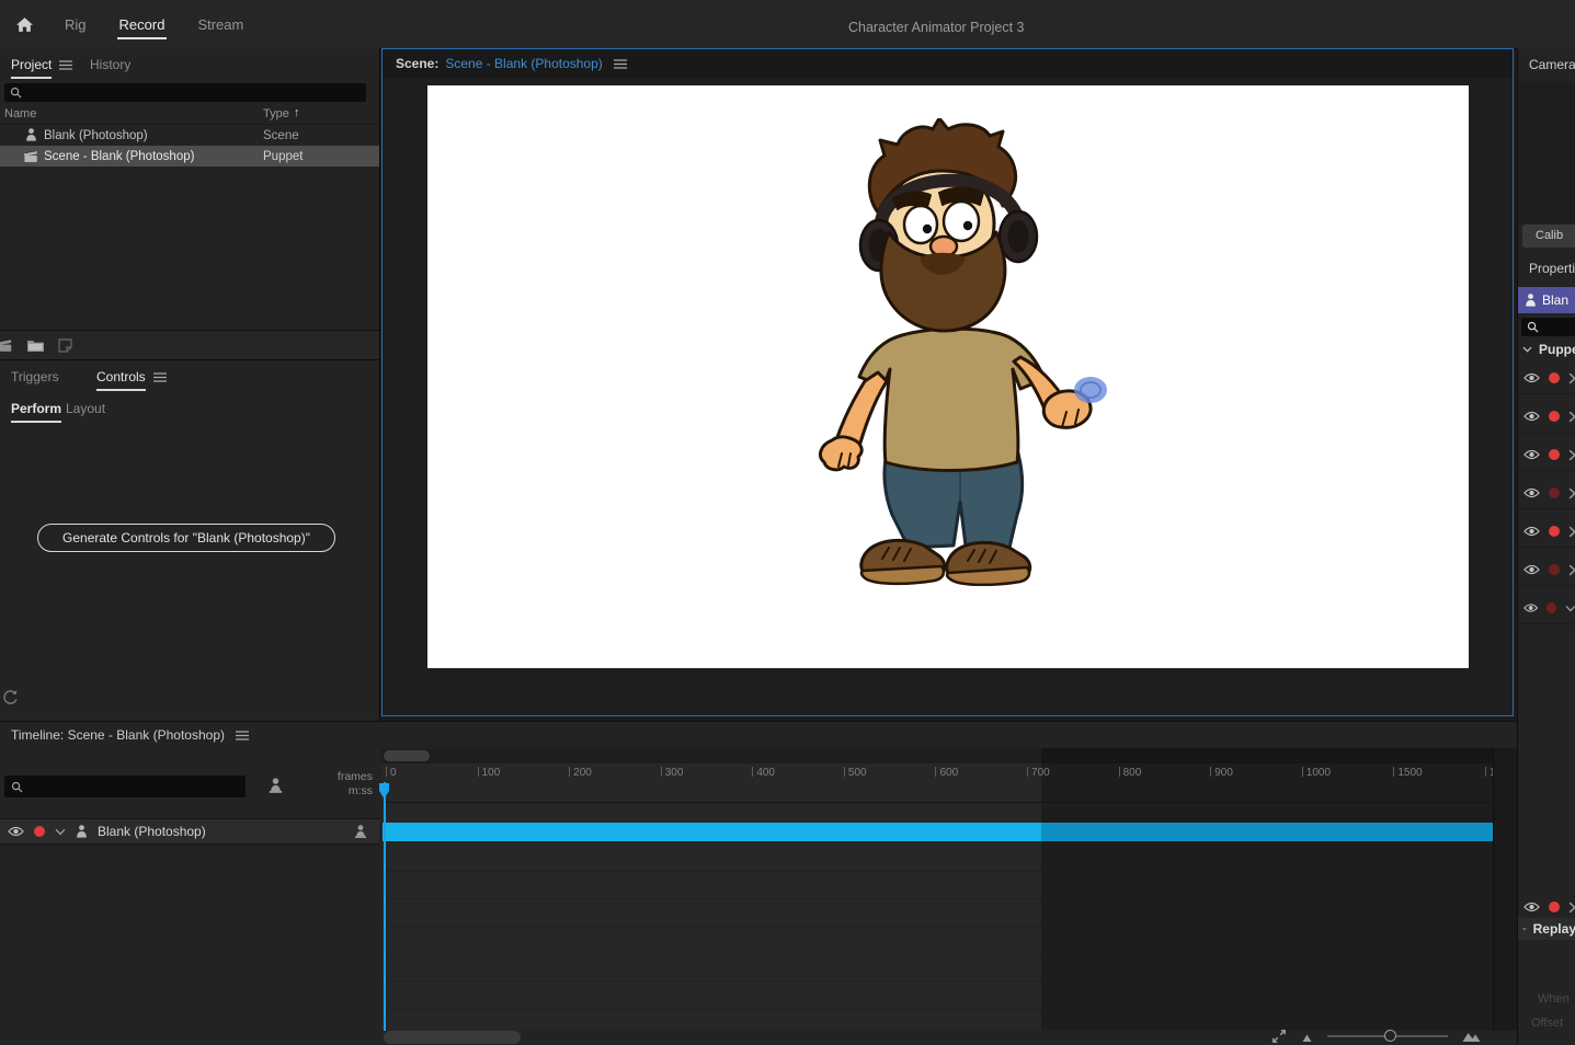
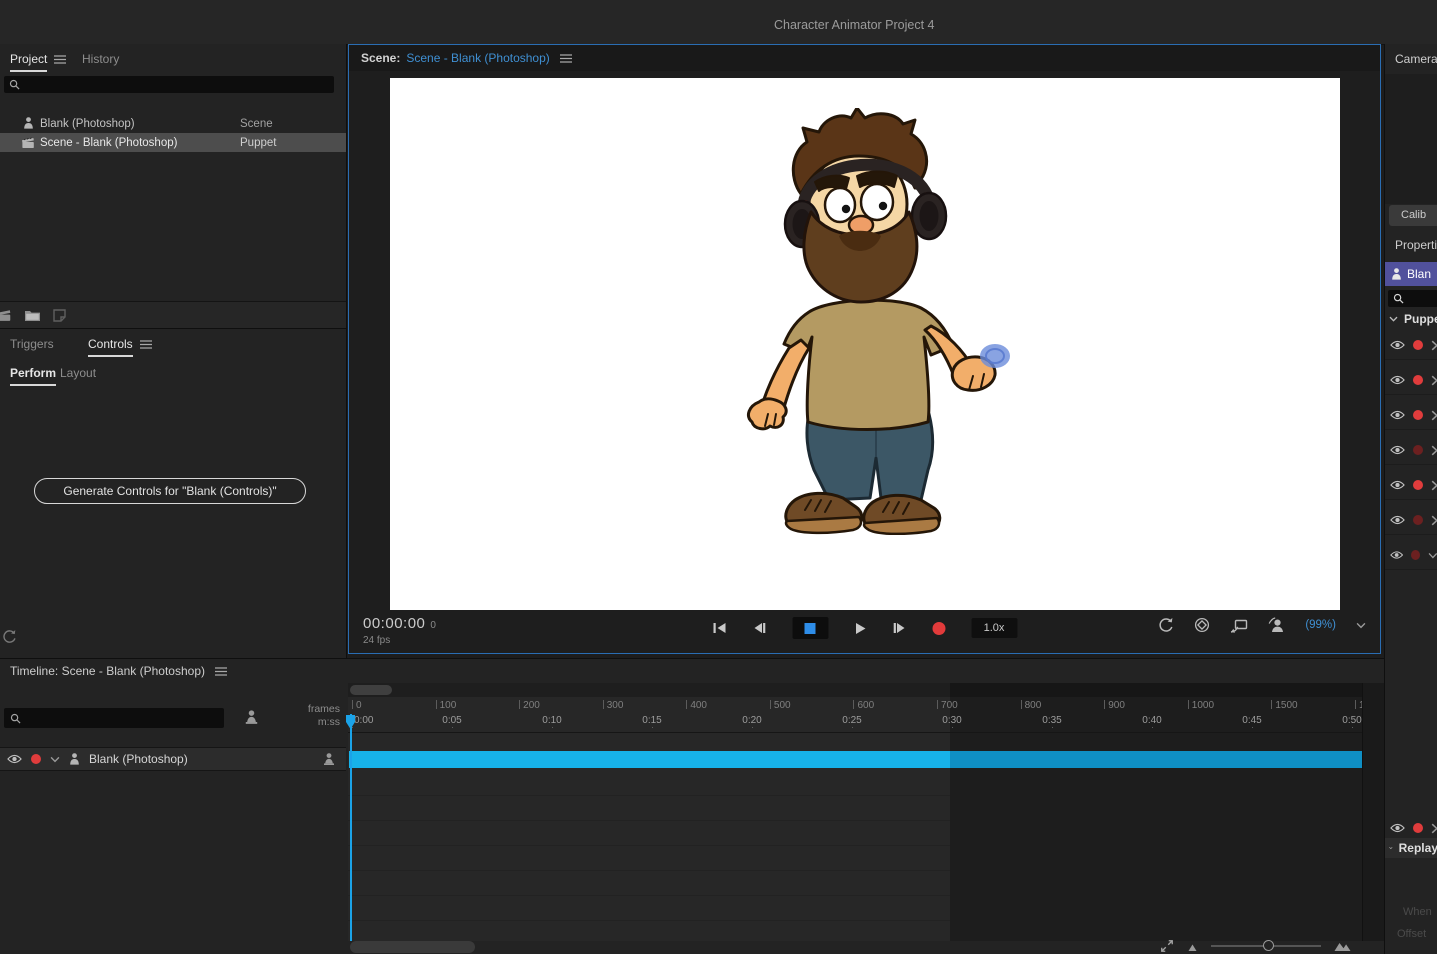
- Rig
- Record
- Stream
- Character Animator Project 3
+ Character Animator Project 4
  Project
  History
- Name
- Type
- ↑
  Blank (Photoshop)
  Scene
  Scene - Blank (Photoshop)
  Puppet
  Triggers
  Controls
  Perform
  Layout
- Generate Controls for "Blank (Photoshop)"
+ Generate Controls for "Blank (Controls)"
  Scene:
  Scene - Blank (Photoshop)
+ 00:00:00 0
+ 24 fps
+ 1.0x
+ (99%)
  Camera
  Calib
  Properti
  Blan
  Pupp
  Replay
  When
  Offset
  Timeline: Scene - Blank (Photoshop)
  frames
  m:ss
  0
  100
  200
  300
  400
  500
  600
  700
  800
  900
  1000
  1500
+ 0:00
+ 0:05
+ 0:10
+ 0:15
+ 0:20
+ 0:25
+ 0:30
+ 0:35
+ 0:40
+ 0:45
+ 0:50
  Blank (Photoshop)
